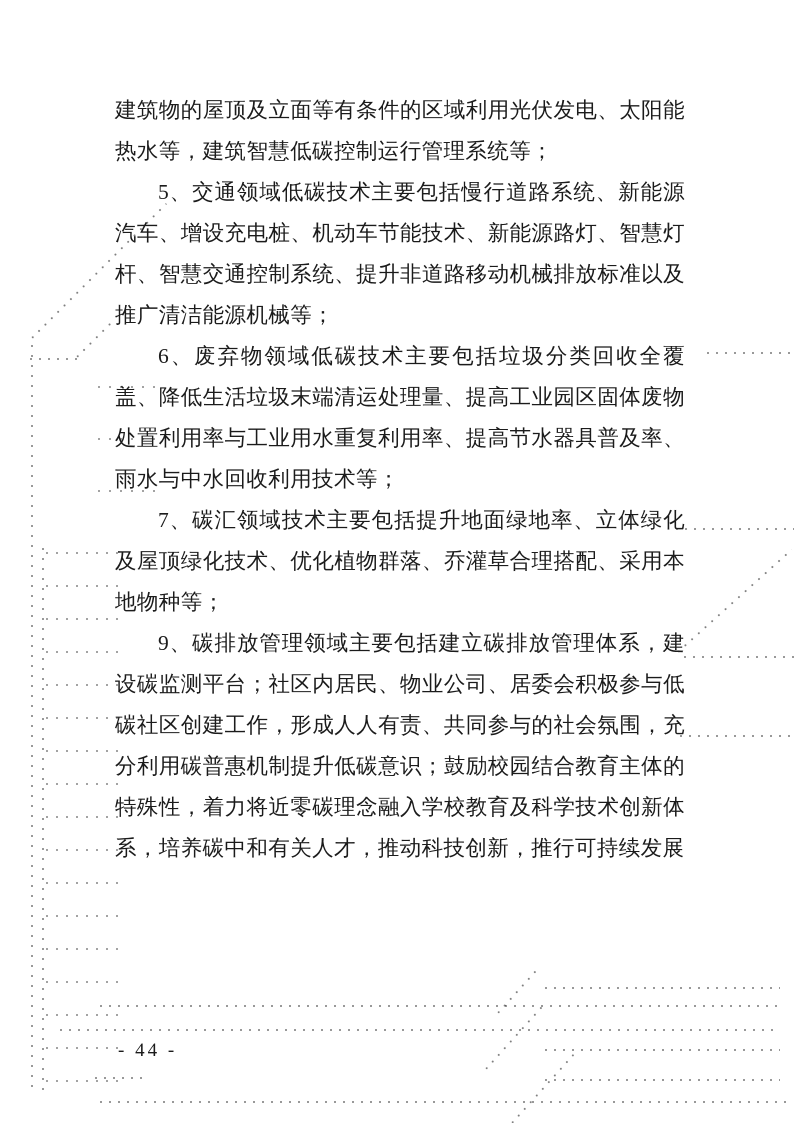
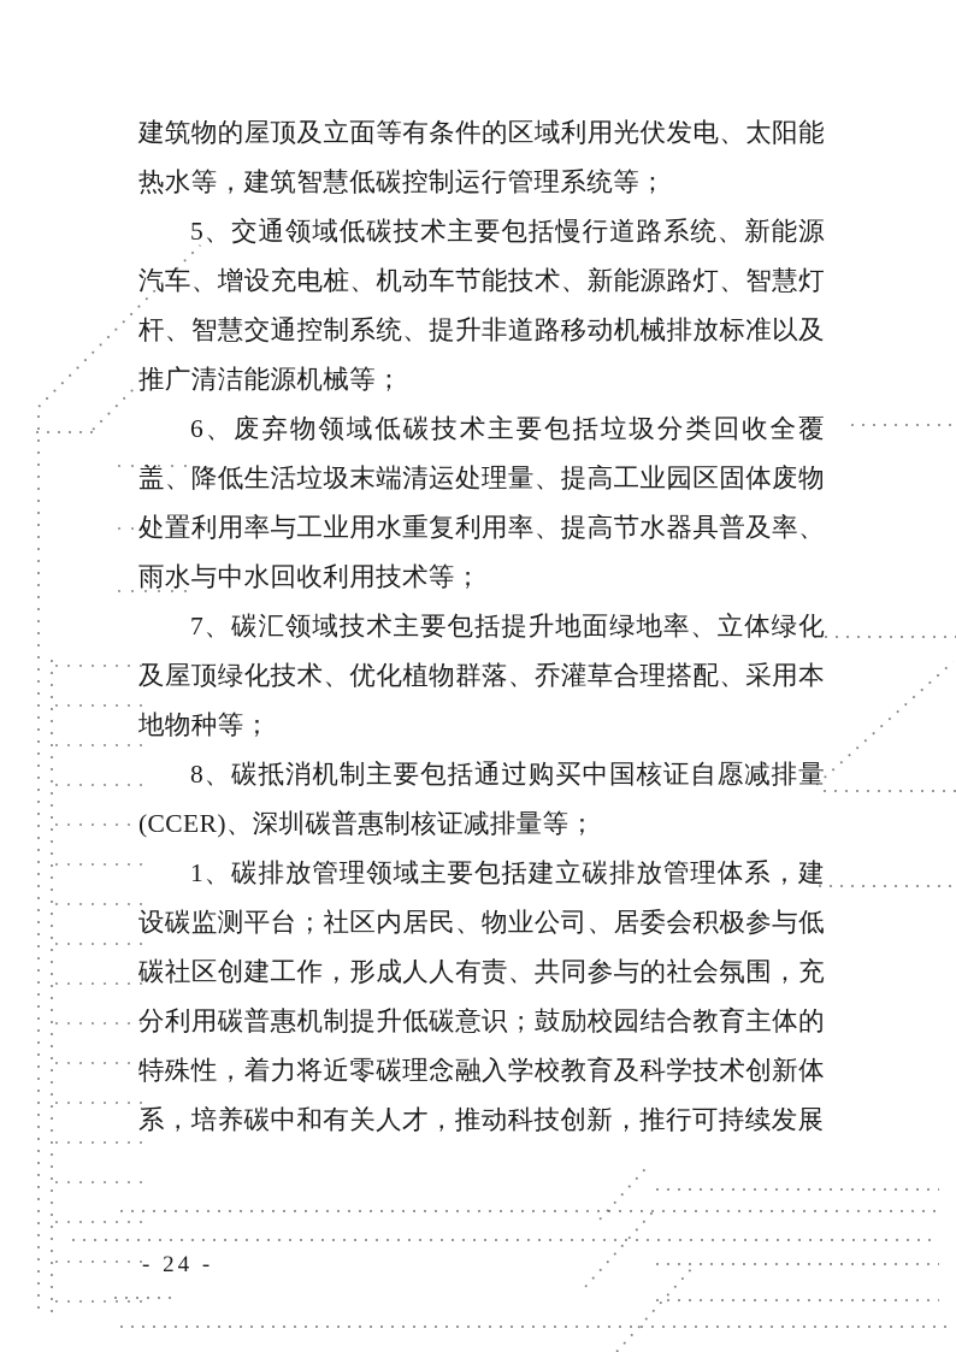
  建筑物的屋顶及立面等有条件的区域利用光伏发电、太阳能热水等，建筑智慧低碳控制运行管理系统等；
  5、交通领域低碳技术主要包括慢行道路系统、新能源汽车、增设充电桩、机动车节能技术、新能源路灯、智慧灯杆、智慧交通控制系统、提升非道路移动机械排放标准以及推广清洁能源机械等；
  6、废弃物领域低碳技术主要包括垃圾分类回收全覆盖、降低生活垃圾末端清运处理量、提高工业园区固体废物处置利用率与工业用水重复利用率、提高节水器具普及率、雨水与中水回收利用技术等；
  7、碳汇领域技术主要包括提升地面绿地率、立体绿化及屋顶绿化技术、优化植物群落、乔灌草合理搭配、采用本地物种等；
+ 8、碳抵消机制主要包括通过购买中国核证自愿减排量(CCER)、深圳碳普惠制核证减排量等；
- 9、碳排放管理领域主要包括建立碳排放管理体系，建设碳监测平台；社区内居民、物业公司、居委会积极参与低碳社区创建工作，形成人人有责、共同参与的社会氛围，充分利用碳普惠机制提升低碳意识；鼓励校园结合教育主体的特殊性，着力将近零碳理念融入学校教育及科学技术创新体系，培养碳中和有关人才，推动科技创新，推行可持续发展
+ 1、碳排放管理领域主要包括建立碳排放管理体系，建设碳监测平台；社区内居民、物业公司、居委会积极参与低碳社区创建工作，形成人人有责、共同参与的社会氛围，充分利用碳普惠机制提升低碳意识；鼓励校园结合教育主体的特殊性，着力将近零碳理念融入学校教育及科学技术创新体系，培养碳中和有关人才，推动科技创新，推行可持续发展
- - 44 -
+ - 24 -
